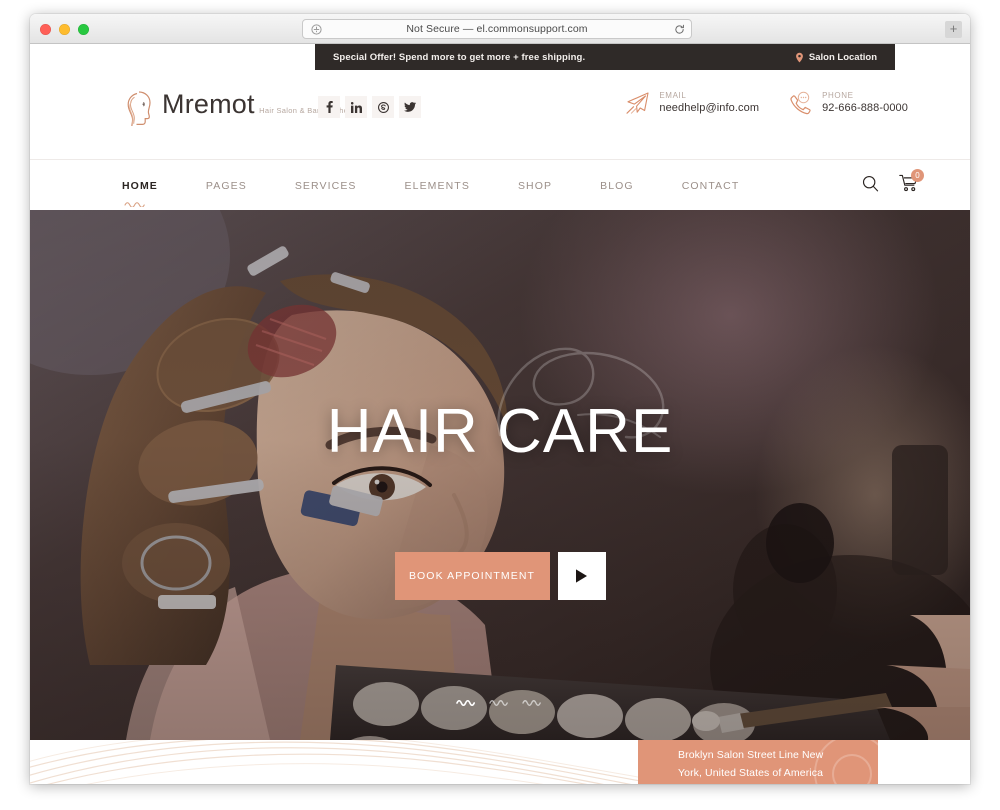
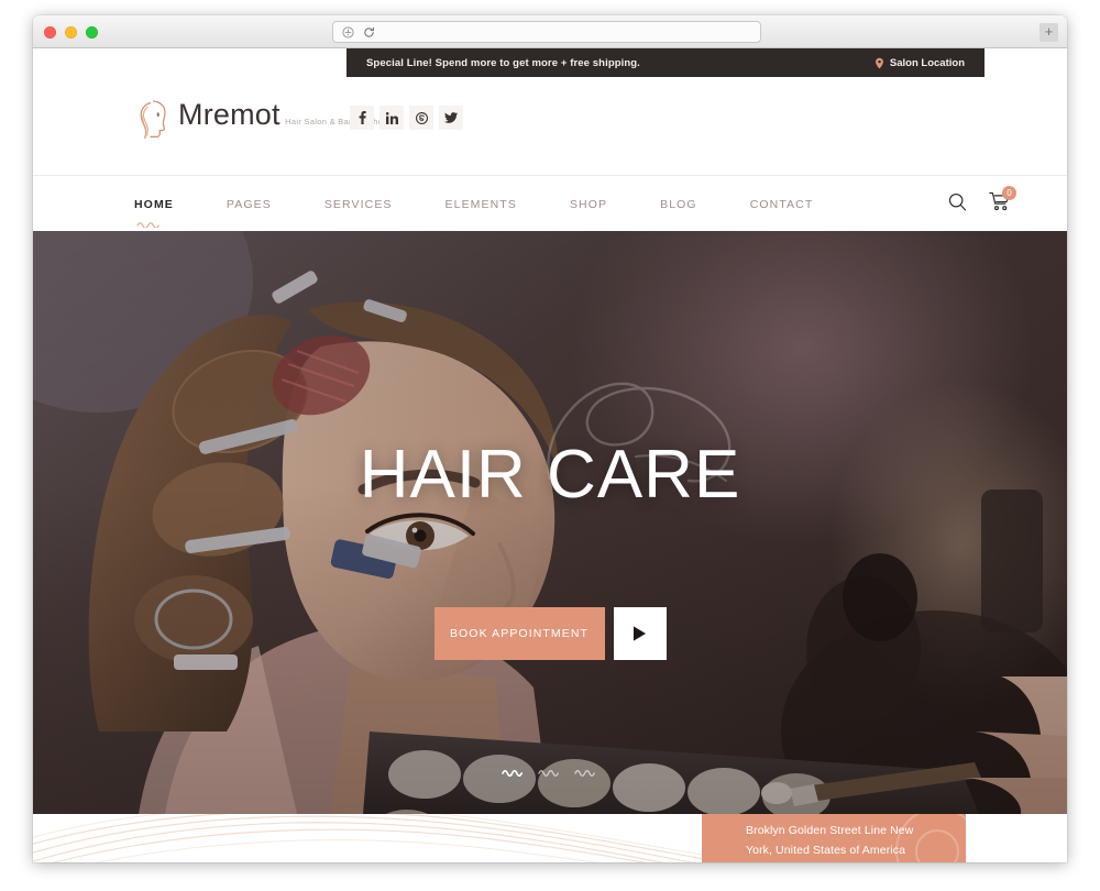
- Not Secure — el.commonsupport.com
  +
- Special Offer! Spend more to get more + free shipping.
+ Special Line! Spend more to get more + free shipping.
  Salon Location
  Mremot Hair Salon & Bah
- EMAIL
- needhelp@info.com
- PHONE
- 92-666-888-0000
  HOME
  PAGES
  SERVICES
  ELEMENTS
  SHOP
  BLOG
  CONTACT
  0
  HAIR CARE
  BOOK APPOINTMENT
- Broklyn Salon Street Line New
+ Broklyn Golden Street Line New
  York, United States of America
